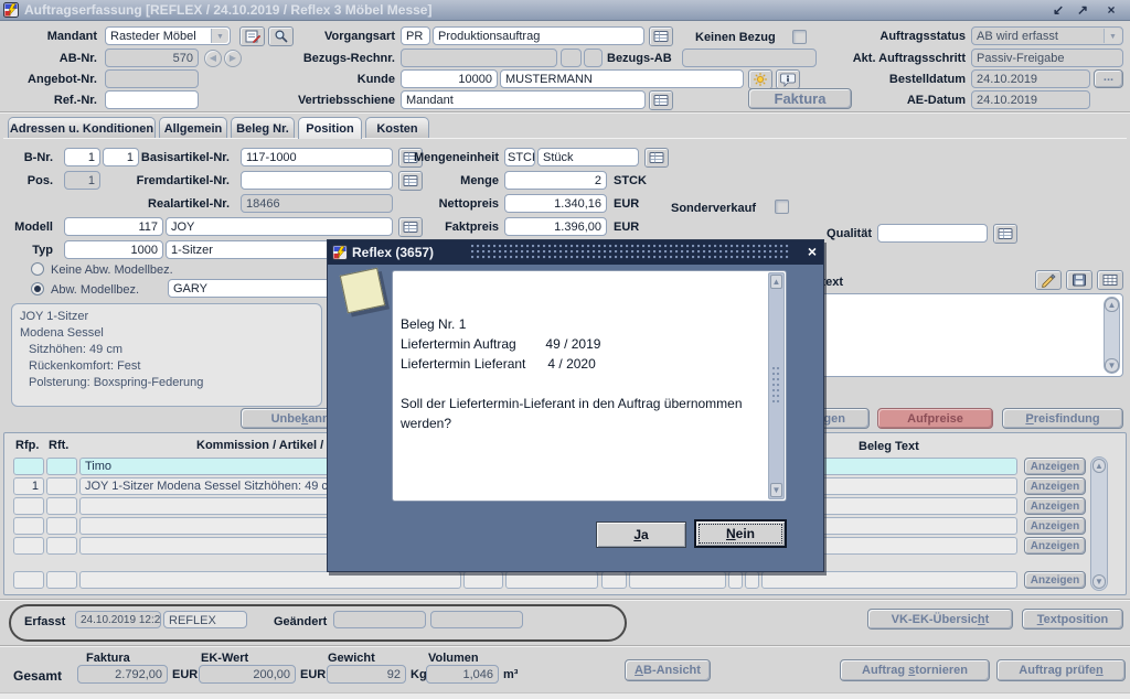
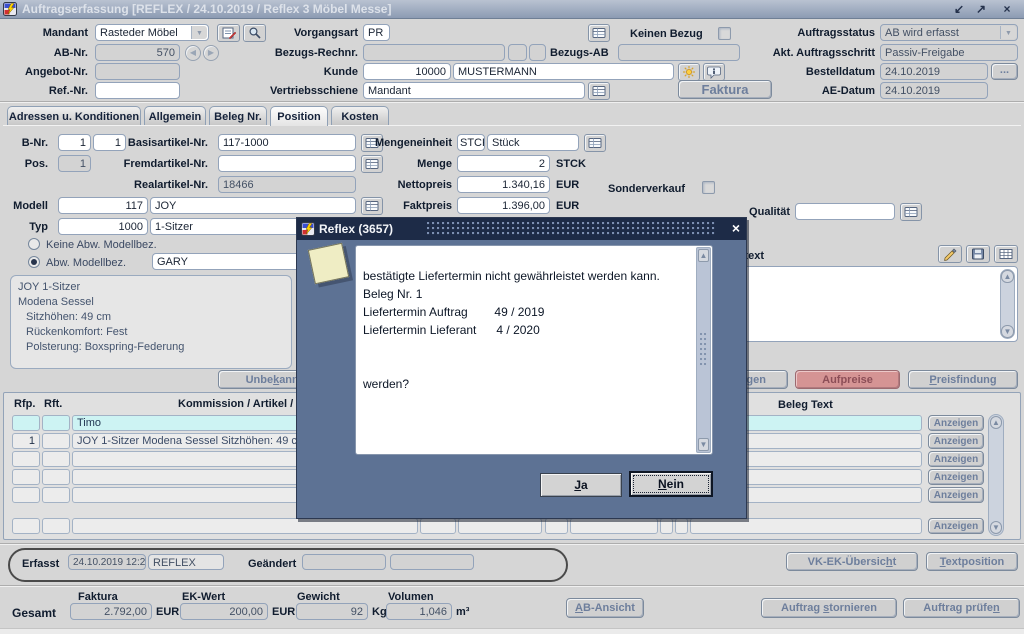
  Auftragserfassung [REFLEX / 24.10.2019 / Reflex 3 Möbel Messe]
  ↙
  ↗
  ×
  Mandant
  Rasteder Möbel
  AB-Nr.
  570
  ◀
  ▶
  Angebot-Nr.
  Ref.-Nr.
  Vorgangsart
  PR
- Produktionsauftrag
  Keinen Bezug
  Bezugs-Rechnr.
  Bezugs-AB
  Kunde
  10000
  MUSTERMANN
  Vertriebsschiene
  Mandant
  Faktura
  Auftragsstatus
  AB wird erfasst
  Akt. Auftragsschritt
  Passiv-Freigabe
  Bestelldatum
  24.10.2019
  ...
  AE-Datum
  24.10.2019
  Adressen u. Konditionen
  Allgemein
  Beleg Nr.
  Position
  Kosten
  B-Nr.
  1
  1
  Basisartikel-Nr.
  117-1000
  Mengeneinheit
  STC
  Stück
  Pos.
  1
  Fremdartikel-Nr.
  Menge
  2
  STCK
  Realartikel-Nr.
  18466
  Nettopreis
  1.340,16
  EUR
  Faktpreis
  1.396,00
  EUR
  Sonderverkauf
  Qualität
  Modell
  117
  JOY
  Typ
  1000
  1-Sitzer
  Keine Abw. Modellbez.
  Abw. Modellbez.
  GARY
  JOY 1-Sitzer
  Modena Sessel
  Sitzhöhen: 49 cm
  Rückenkomfort: Fest
  Polsterung: Boxspring-Federung
  ▲
  ▼
  Unbekan
  Aufpreise
  Preisfindung
  Rfp.
  Rft.
  Kommission / Artikel /
  Beleg Text
  Timo
  Anzeigen
  1
  JOY 1-Sitzer Modena Sessel Sitzhöhen: 49 c
  Anzeigen
  Anzeigen
  Anzeigen
  Anzeigen
  Anzeigen
  ▲
  ▼
  Erfasst
  24.10.2019 12:2
  REFLEX
  Geändert
  VK-EK-Übersicht
  Textposition
  Gesamt
  Faktura
  2.792,00
  EUR
  EK-Wert
  200,00
  EUR
  Gewicht
  92
  Kg
  Volumen
  1,046
  m³
  AB-Ansicht
  Auftrag stornieren
  Auftrag prüfen
  Reflex (3657)
  ×
+ bestätigte Liefertermin nicht gewährleistet werden kann.
  Beleg Nr. 1
  Liefertermin Auftrag 49 / 2019
  Liefertermin Lieferant 4 / 2020
- Soll der Liefertermin-Lieferant in den Auftrag übernommen
  werden?
  ▲
  ▼
  Ja
  Nein
